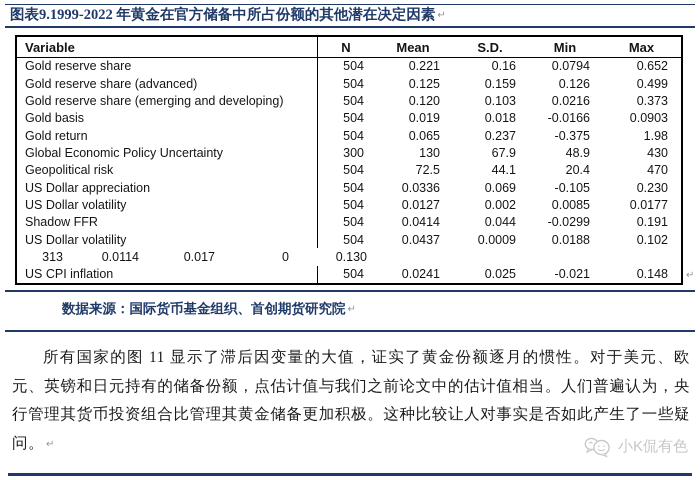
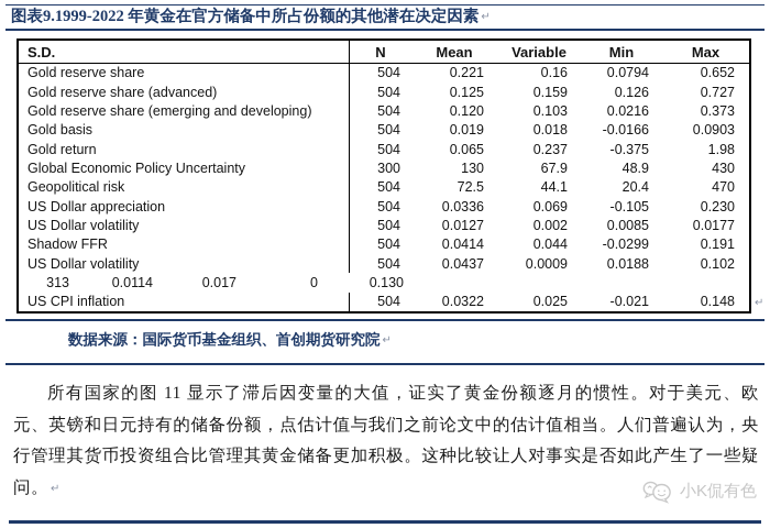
  图表9.1999-2022 年黄金在官方储备中所占份额的其他潜在决定因素 ↵
- Variable
+ S.D.
  N
  Mean
- S.D.
+ Variable
  Min
  Max
  Gold reserve share
  504
  0.221
  0.16
  0.0794
  0.652
  Gold reserve share (advanced)
  504
  0.125
  0.159
  0.126
- 0.499
+ 0.727
  Gold reserve share (emerging and developing)
  504
  0.120
  0.103
  0.0216
  0.373
  Gold basis
  504
  0.019
  0.018
  -0.0166
  0.0903
  Gold return
  504
  0.065
  0.237
  -0.375
  1.98
  Global Economic Policy Uncertainty
  300
  130
  67.9
  48.9
  430
  Geopolitical risk
  504
  72.5
  44.1
  20.4
  470
  US Dollar appreciation
  504
  0.0336
  0.069
  -0.105
  0.230
  US Dollar volatility
  504
  0.0127
  0.002
  0.0085
  0.0177
  Shadow FFR
  504
  0.0414
  0.044
  -0.0299
  0.191
  US Dollar volatility
  504
  0.0437
  0.0009
  0.0188
  0.102
  313
  0.0114
  0.017
  0
  0.130
  US CPI inflation
  504
- 0.0241
+ 0.0322
  0.025
  -0.021
  0.148
  ↵
  数据来源：国际货币基金组织、首创期货研究院 ↵
  所有国家的图 11 显示了滞后因变量的大值，证实了黄金份额逐月的惯性。对于美元、欧元、英镑和日元持有的储备份额，点估计值与我们之前论文中的估计值相当。人们普遍认为，央行管理其货币投资组合比管理其黄金储备更加积极。这种比较让人对事实是否如此产生了一些疑问。 ↵
  小K侃有色
